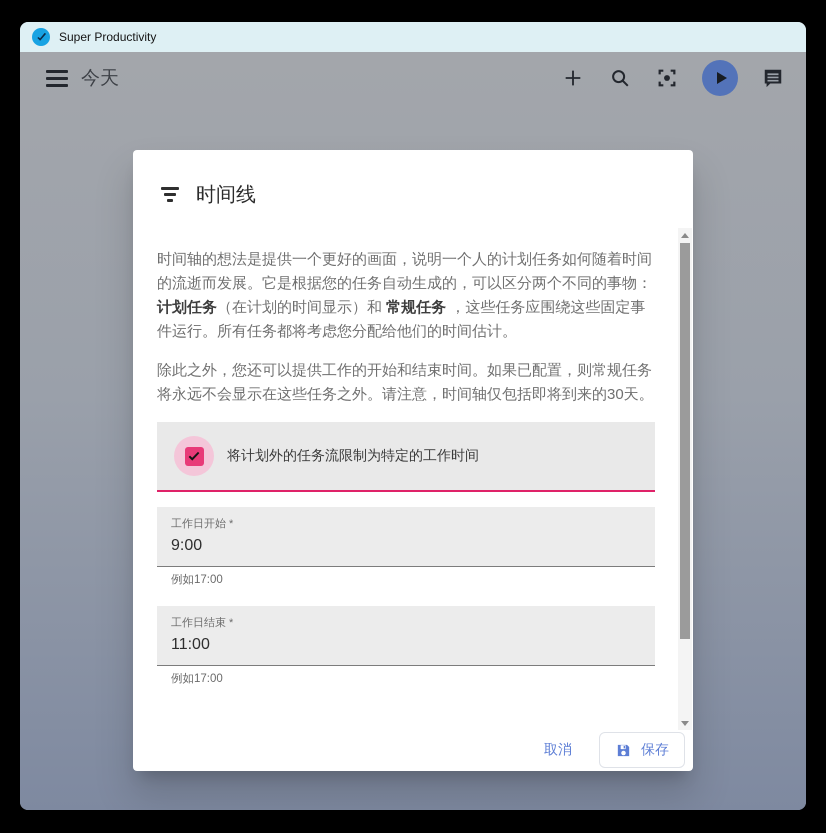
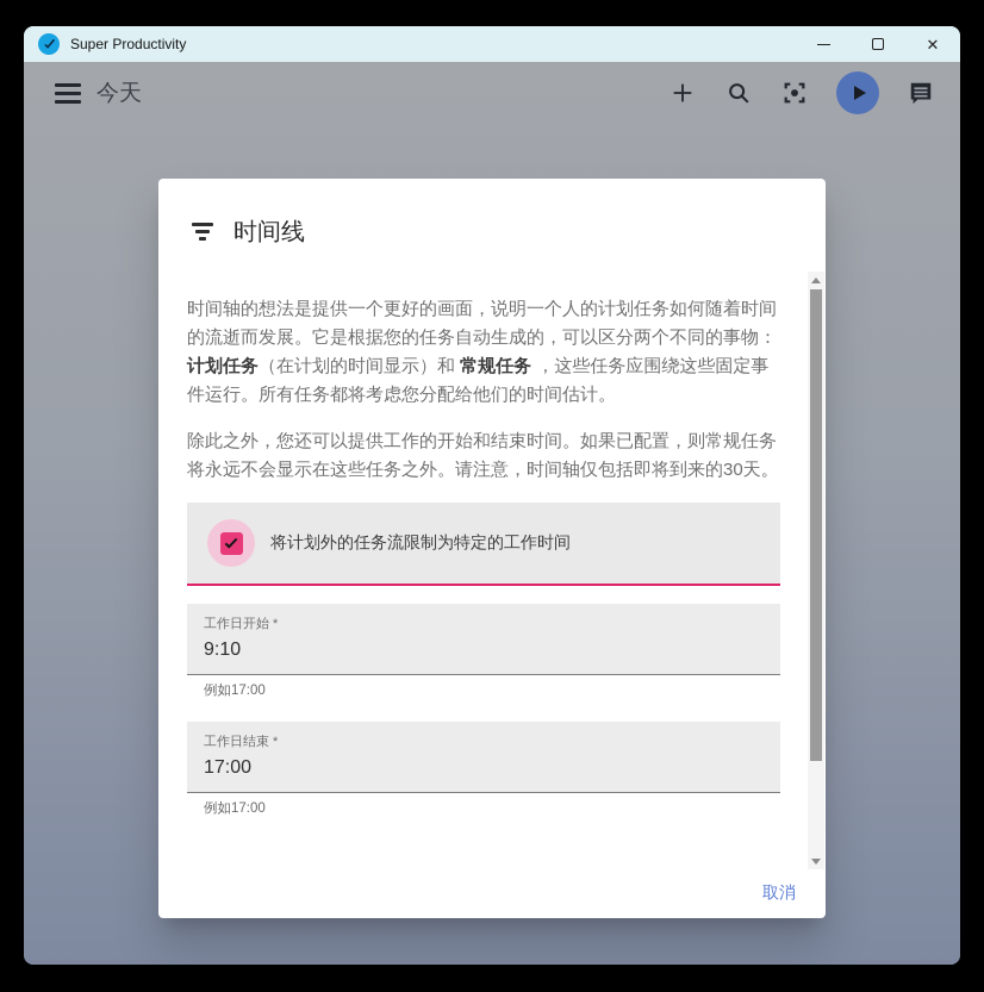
  Super Productivity
+ ✕
  今天
  时间线
  时间轴的想法是提供一个更好的画面，说明一个人的计划任务如何随着时间的流逝而发展。它是根据您的任务自动生成的，可以区分两个不同的事物： 计划任务（在计划的时间显示）和 常规任务 ，这些任务应围绕这些固定事件运行。所有任务都将考虑您分配给他们的时间估计。
  除此之外，您还可以提供工作的开始和结束时间。如果已配置，则常规任务将永远不会显示在这些任务之外。请注意，时间轴仅包括即将到来的30天。
  将计划外的任务流限制为特定的工作时间
  工作日开始 *
- 9:00
+ 9:10
  例如17:00
  工作日结束 *
- 11:00
+ 17:00
  例如17:00
  取消
- 保存
